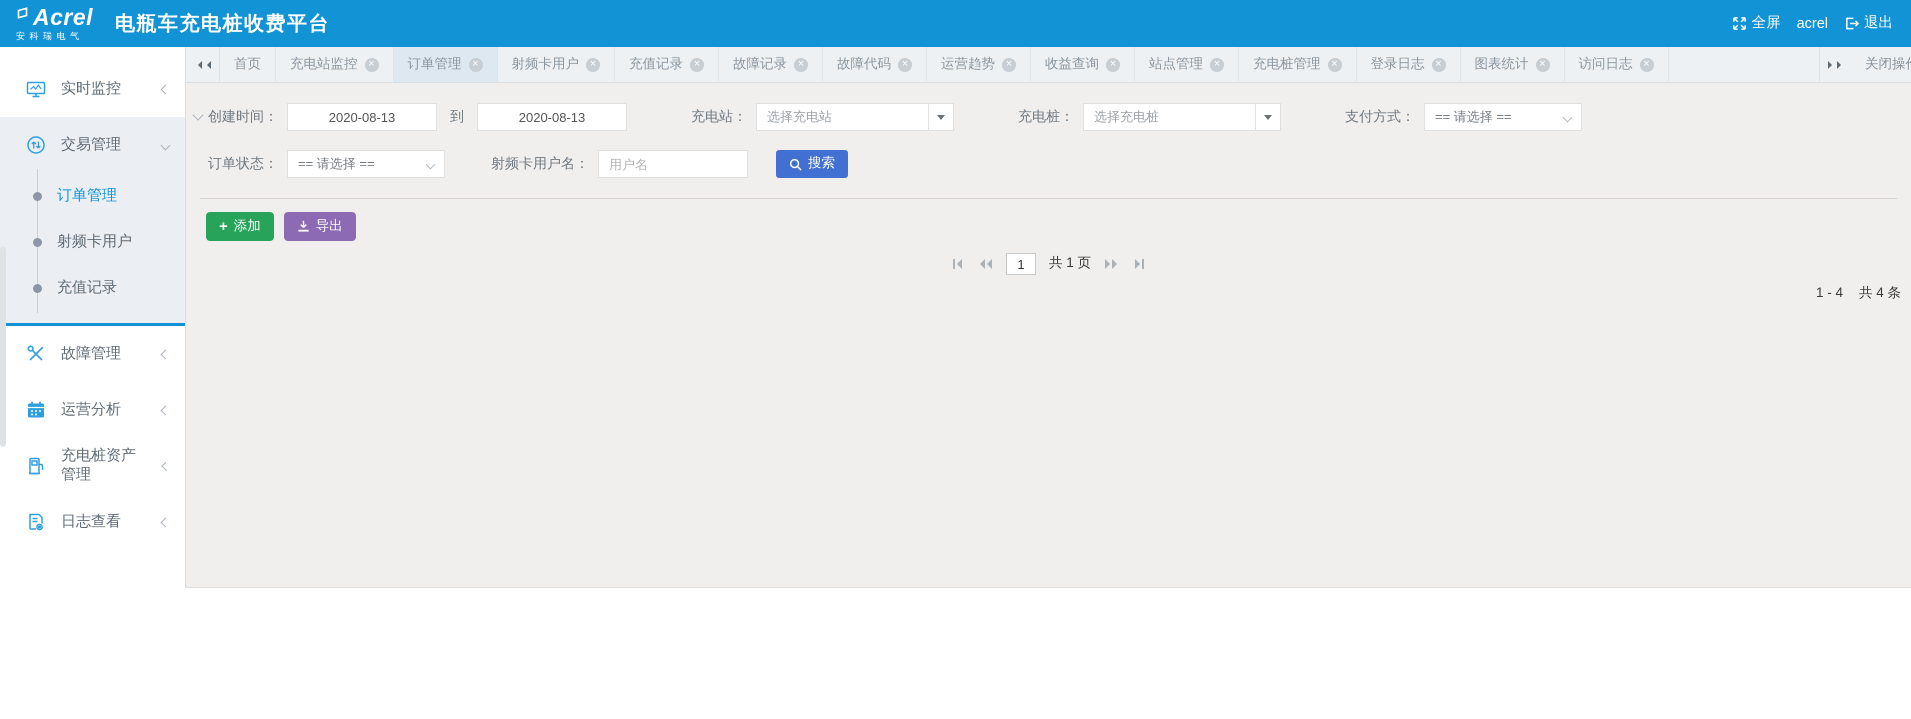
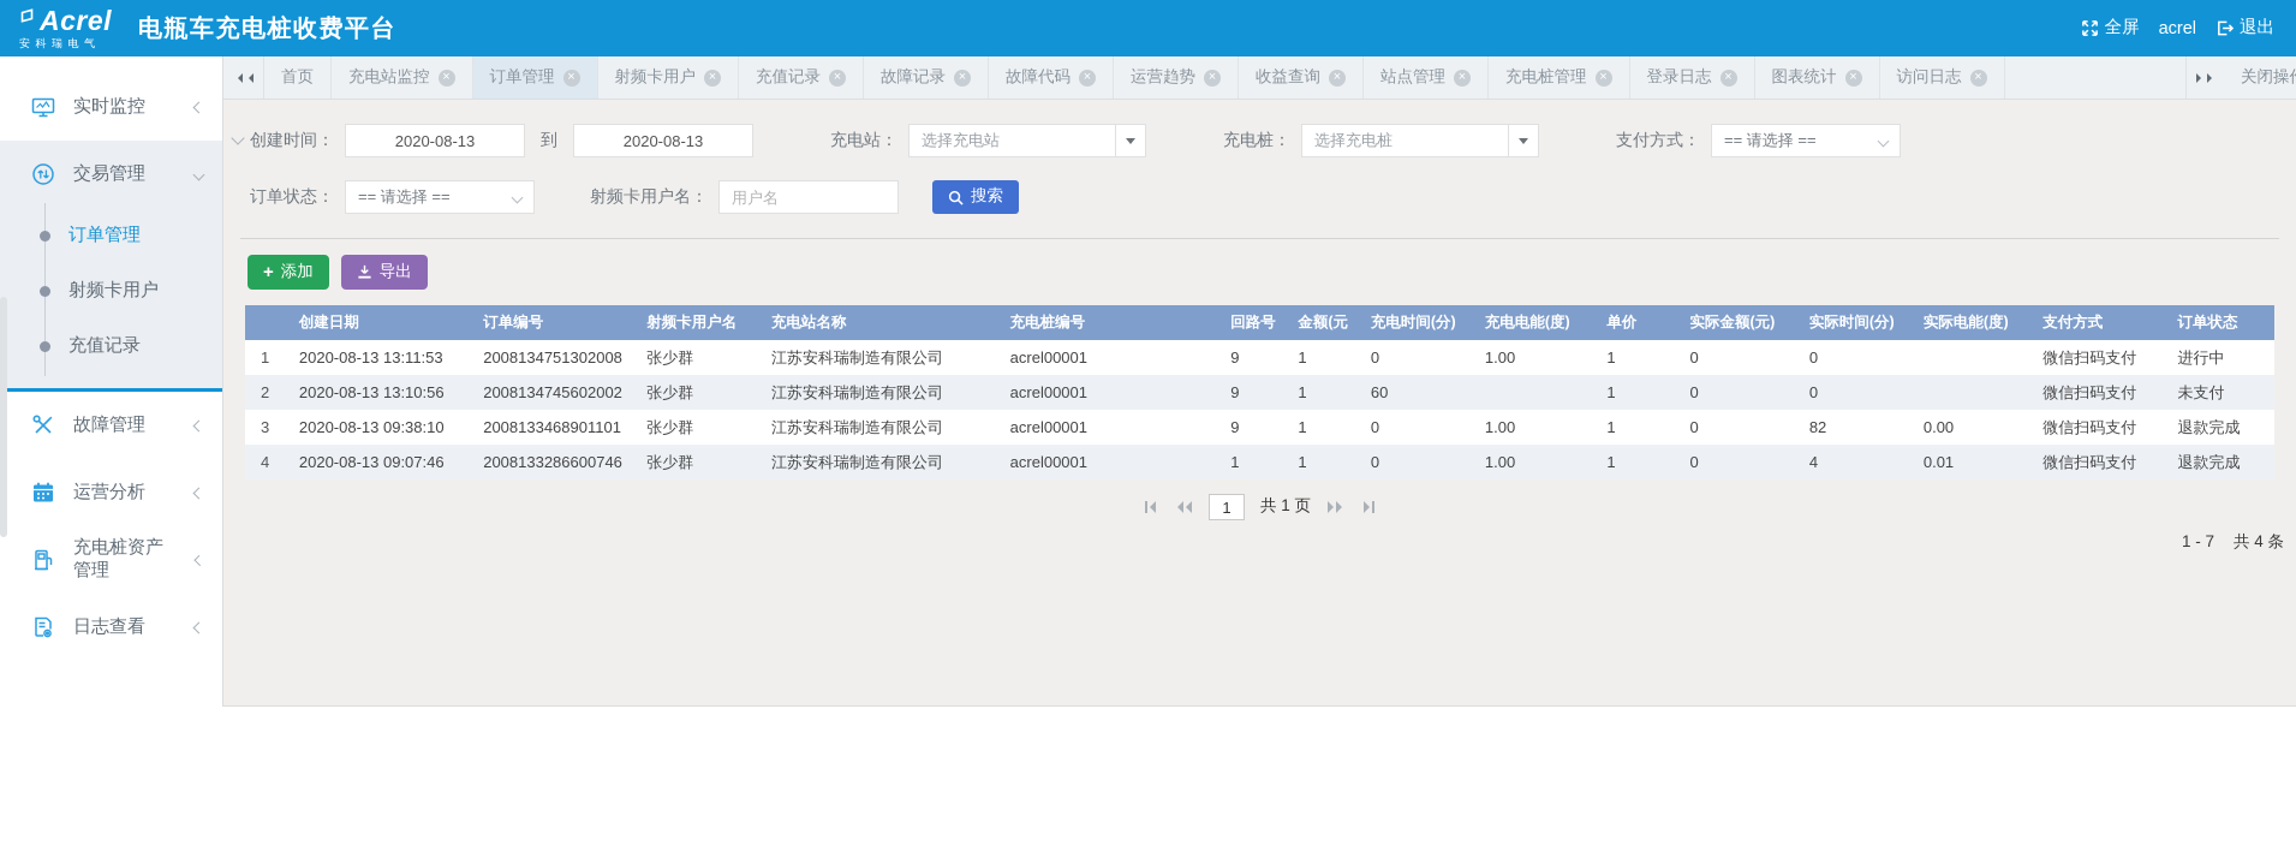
  Acrel
  安科瑞电气
  电瓶车充电桩收费平台
  全屏
  acrel
  退出
  实时监控
  交易管理
  订单管理
  射频卡用户
  充值记录
  故障管理
  运营分析
  充电桩资产管理
  日志查看
  首页
  充电站监控
  ×
  订单管理
  ×
  射频卡用户
  ×
  充值记录
  ×
  故障记录
  ×
  故障代码
  ×
  运营趋势
  ×
  收益查询
  ×
  站点管理
  ×
  充电桩管理
  ×
  登录日志
  ×
  图表统计
  ×
  访问日志
  ×
  关闭操
  创建时间：
  2020-08-13
  到
  2020-08-13
  充电站：
  选择充电站
  充电桩：
  选择充电桩
  支付方式：
  == 请选择 ==
  订单状态：
  == 请选择 ==
  射频卡用户名：
  用户名
  搜索
  +
  添加
  导出
+ 	创建日期	订单编号	射频卡用户名	充电站名称	充电桩编号	回路号	金额(元	充电时间(分)	充电电能(度)	单价	实际金额(元)	实际时间(分)	实际电能(度)	支付方式	订单状态
+ 1	2020-08-13 13:11:53	2008134751302008	张少群	江苏安科瑞制造有限公司	acrel00001	9	1	0	1.00	1	0	0		微信扫码支付	进行中
+ 2	2020-08-13 13:10:56	2008134745602002	张少群	江苏安科瑞制造有限公司	acrel00001	9	1	60		1	0	0		微信扫码支付	未支付
+ 3	2020-08-13 09:38:10	2008133468901101	张少群	江苏安科瑞制造有限公司	acrel00001	9	1	0	1.00	1	0	82	0.00	微信扫码支付	退款完成
+ 4	2020-08-13 09:07:46	2008133286600746	张少群	江苏安科瑞制造有限公司	acrel00001	1	1	0	1.00	1	0	4	0.01	微信扫码支付	退款完成
  1
  共 1 页
- 1 - 4
+ 1 - 7
  共 4 条
